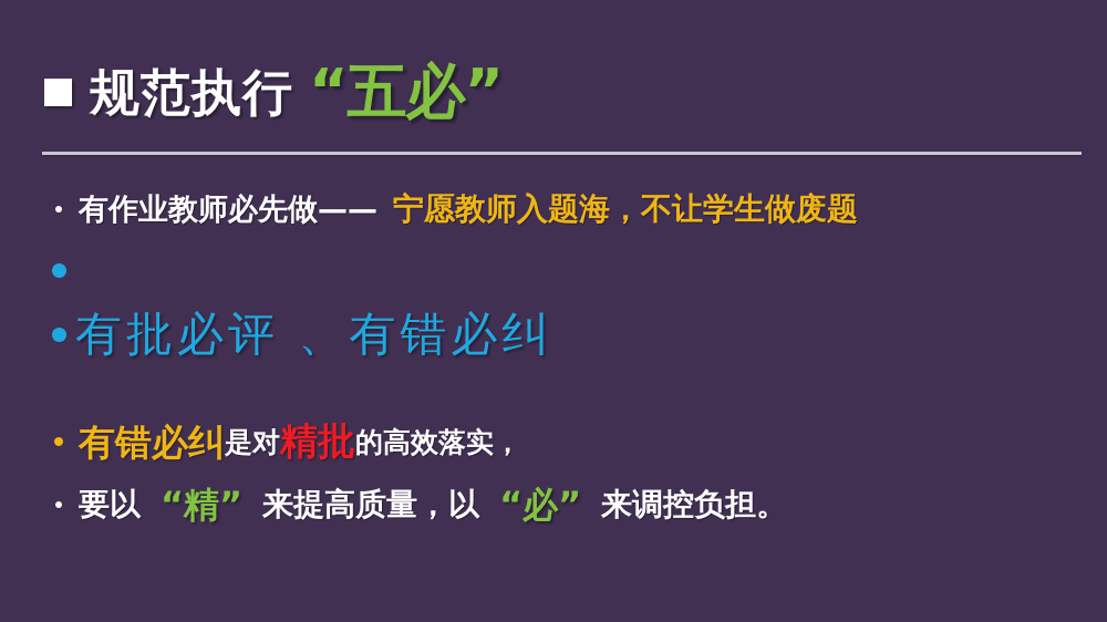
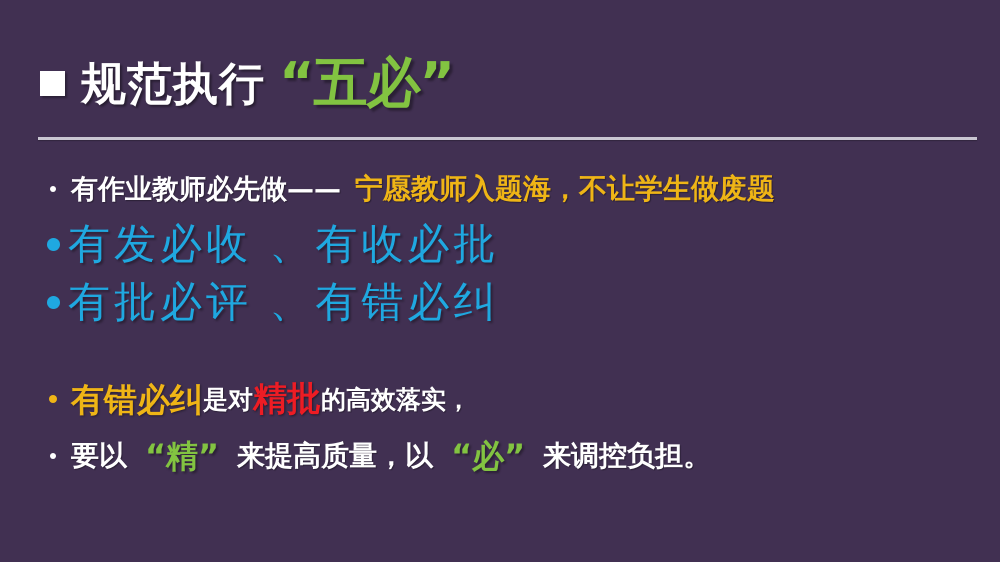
  规范执行
  “五必”
  有作业教师必先做——
  宁愿教师入题海，不让学生做废题
+ 有发必收 、有收必批
  有批必评 、有错必纠
  有错必纠
  是对
  精批
  的高效落实，
  要以
  “精”
  来提高质量，以
  “必”
  来调控负担。
